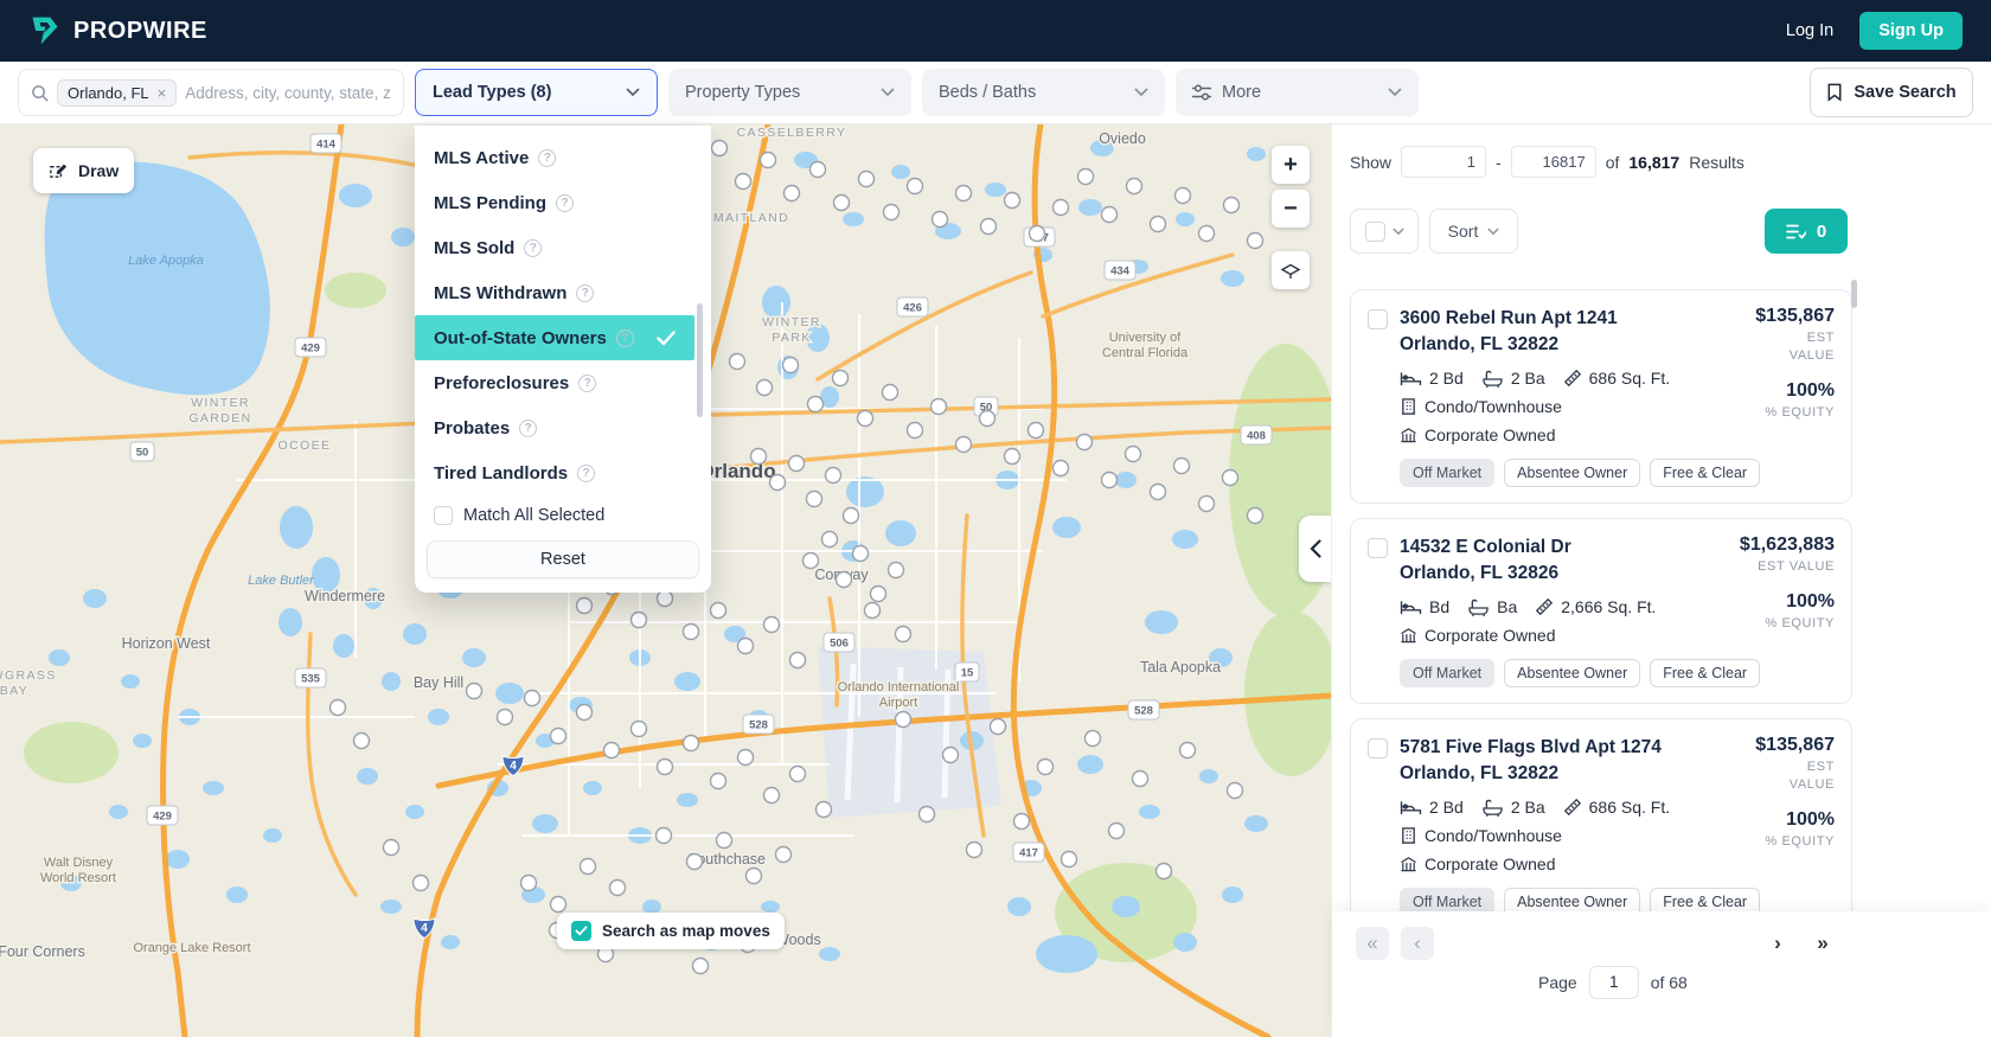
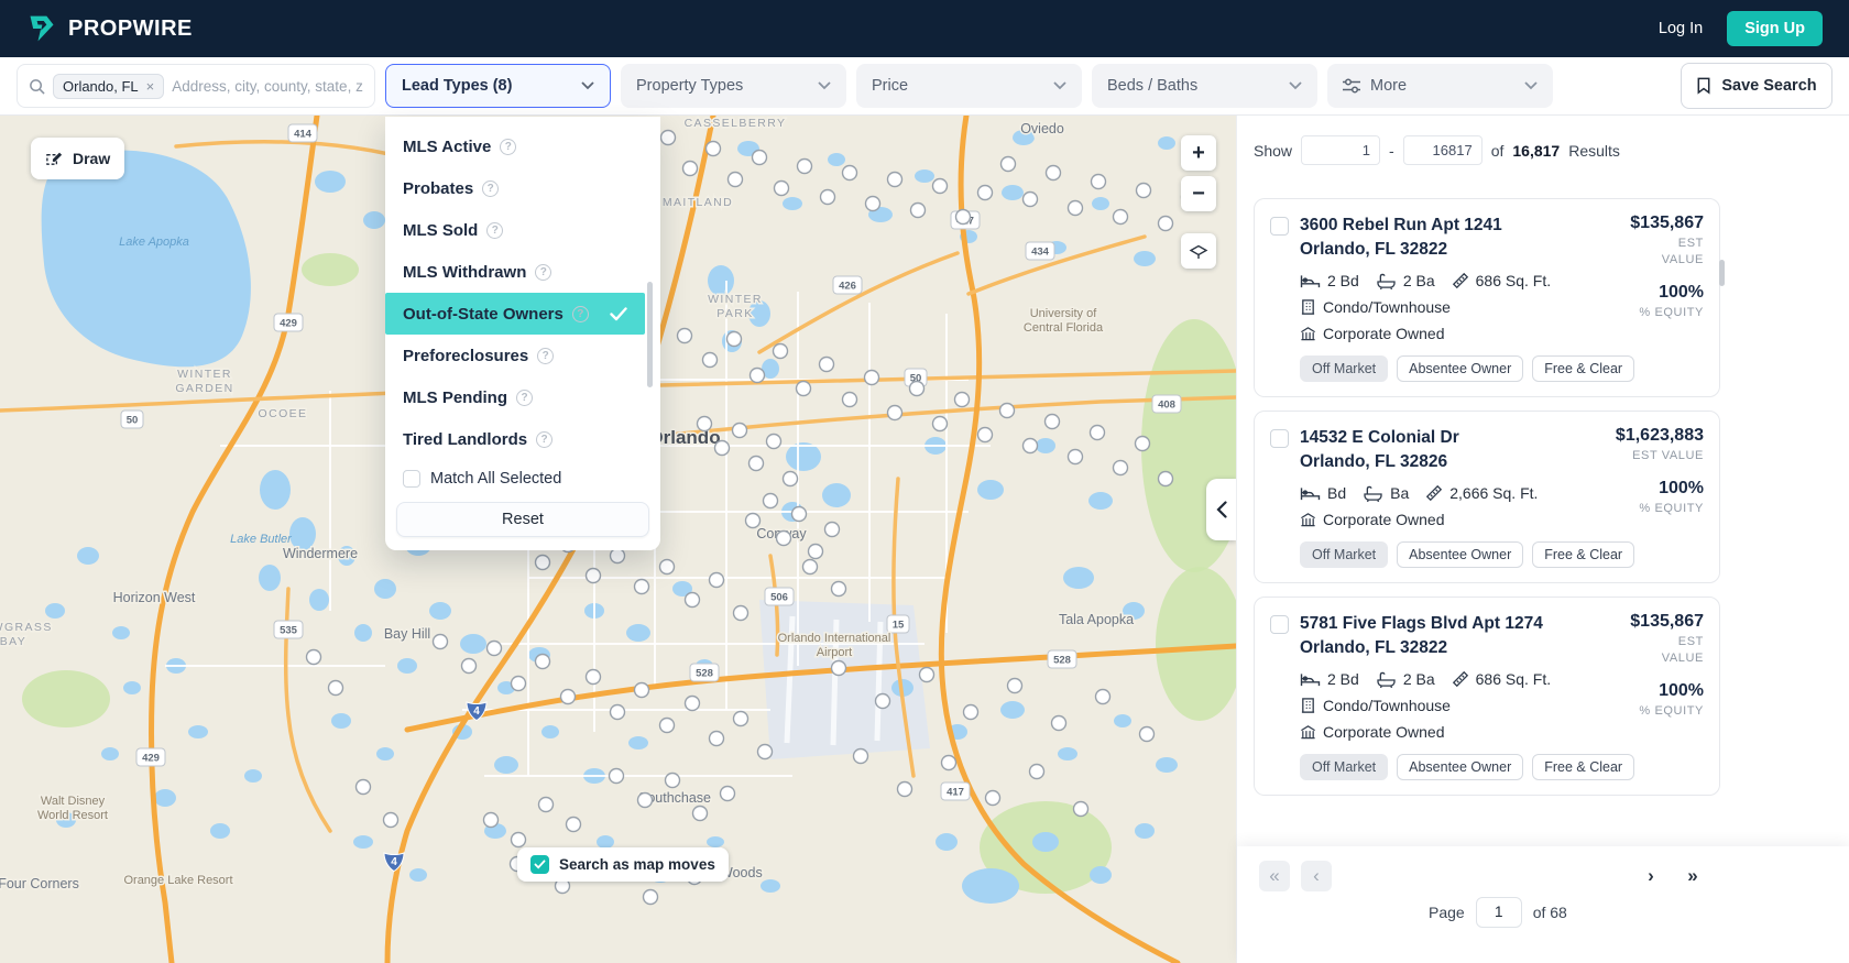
  PROPWIRE
  Log In
  Sign Up
  Orlando, FL
  ×
  Address, city, county, state, z
  Lead Types (8)
  Property Types
+ Price
  Beds / Baths
  More
  Save Search
  414
  429
  434
  426
  50
  50
  408
  535
  528
  528
  506
  15
  417
  429
  4
  4
  CASSELBERRY
  Oviedo
  MAITLAND
  WINTER PARK
  University of Central Florida
  rlando
  Tala Apopka
  uthchase
  Orlando International Airport
  Lake Apopka
  WINTER GARDEN
  OCOEE
  Lake Butler
  Windermere
  Horizon West
  Bay Hill
  GRASS BAY
  Walt Disney World Resort
  Orange Lake Resort
  Four Corners
  Draw
  +
  −
  Search as map moves
  Show
  1
  -
  16817
  of
  16,817
  Results
- Sort
- 0
  3600 Rebel Run Apt 1241
  Orlando, FL 32822
  2 Bd
  2 Ba
  686 Sq. Ft.
  Condo/Townhouse
  Corporate Owned
  Off Market
  Absentee Owner
  Free & Clear
  $135,867
  EST
  VALUE
  100%
  % EQUITY
  14532 E Colonial Dr
  Orlando, FL 32826
  Bd
  Ba
  2,666 Sq. Ft.
  Corporate Owned
  Off Market
  Absentee Owner
  Free & Clear
  $1,623,883
  EST VALUE
  100%
  % EQUITY
  5781 Five Flags Blvd Apt 1274
  Orlando, FL 32822
  2 Bd
  2 Ba
  686 Sq. Ft.
  Condo/Townhouse
  Corporate Owned
  Off Market
  Absentee Owner
  Free & Clear
  $135,867
  EST
  VALUE
  100%
  % EQUITY
  «
  ‹
  Page
  1
  of 68
  ›
  »
  MLS Active
  ?
- MLS Pending
+ Probates
  ?
  MLS Sold
  ?
  MLS Withdrawn
  ?
  Out-of-State Owners
  ?
  Preforeclosures
  ?
- Probates
+ MLS Pending
  ?
  Tired Landlords
  ?
  Match All Selected
  Reset
